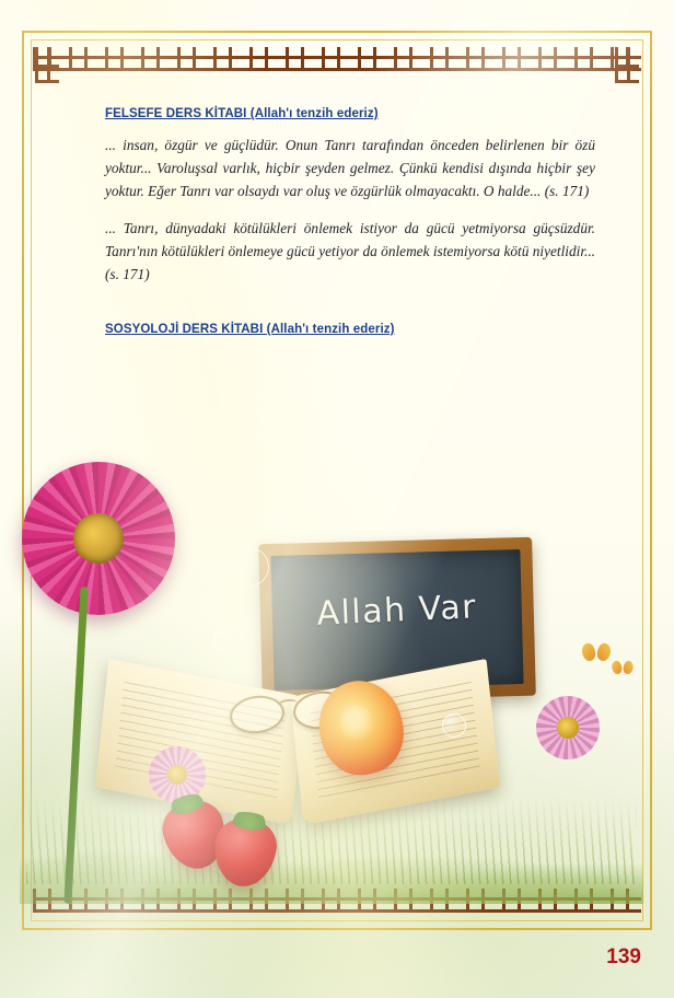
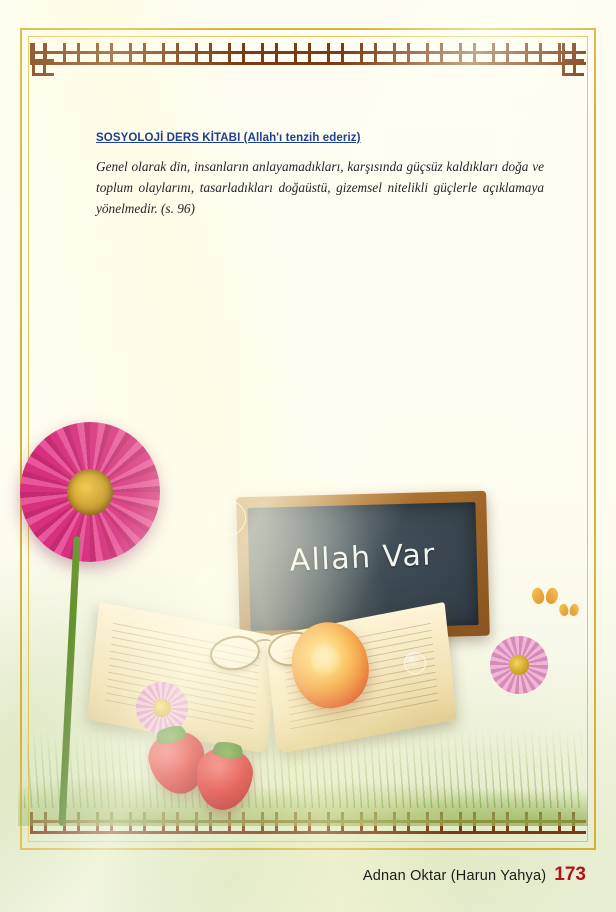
- FELSEFE DERS KİTABI (Allah'ı tenzih ederiz)
- ... insan, özgür ve güçlüdür. Onun Tanrı tarafından önceden belirlenen bir özü yoktur... Varoluşsal varlık, hiçbir şeyden gelmez. Çünkü kendisi dışında hiçbir şey yoktur. Eğer Tanrı var olsaydı var oluş ve özgürlük olmayacaktı. O halde... (s. 171)
- ... Tanrı, dünyadaki kötülükleri önlemek istiyor da gücü yetmiyorsa güçsüzdür. Tanrı'nın kötülükleri önlemeye gücü yetiyor da önlemek istemiyorsa kötü niyetlidir... (s. 171)
  SOSYOLOJİ DERS KİTABI (Allah'ı tenzih ederiz)
+ Genel olarak din, insanların anlayamadıkları, karşısında güçsüz kaldıkları doğa ve toplum olaylarını, tasarladıkları doğaüstü, gizemsel nitelikli güçlerle açıklamaya yönelmedir. (s. 96)
+ Adnan Oktar (Harun Yahya)
- 139
+ 173
